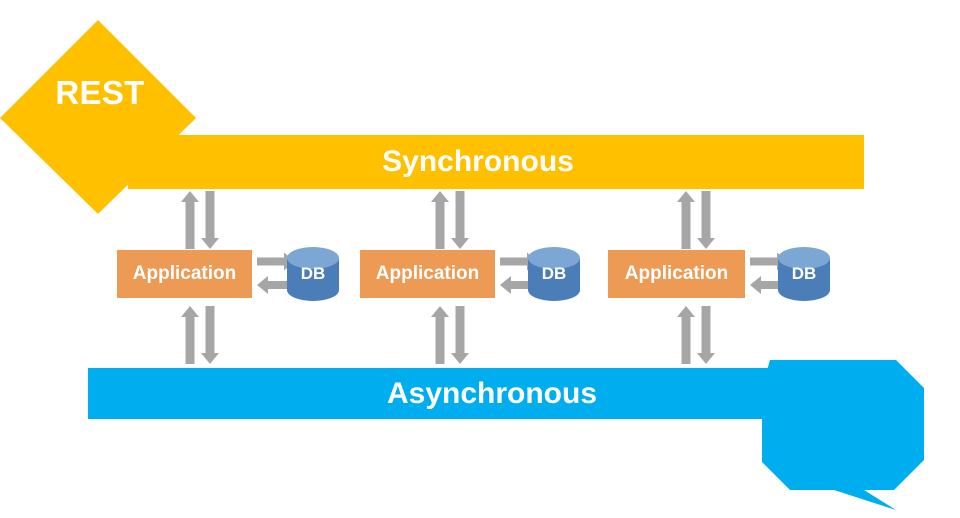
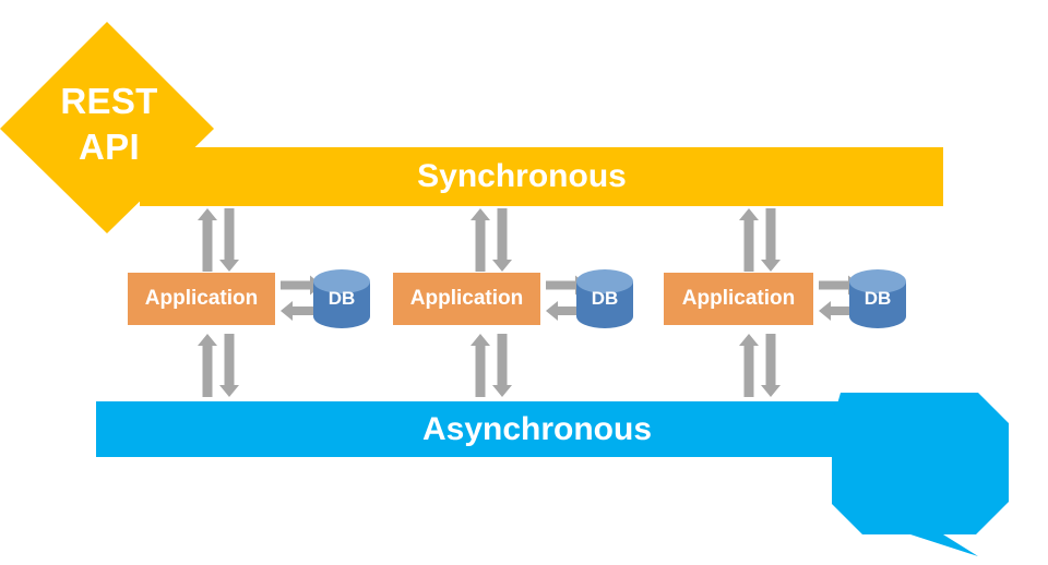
  REST
+ API
  Synchronous
  Application
  DB
  Application
  DB
  Application
  DB
  Asynchronous
